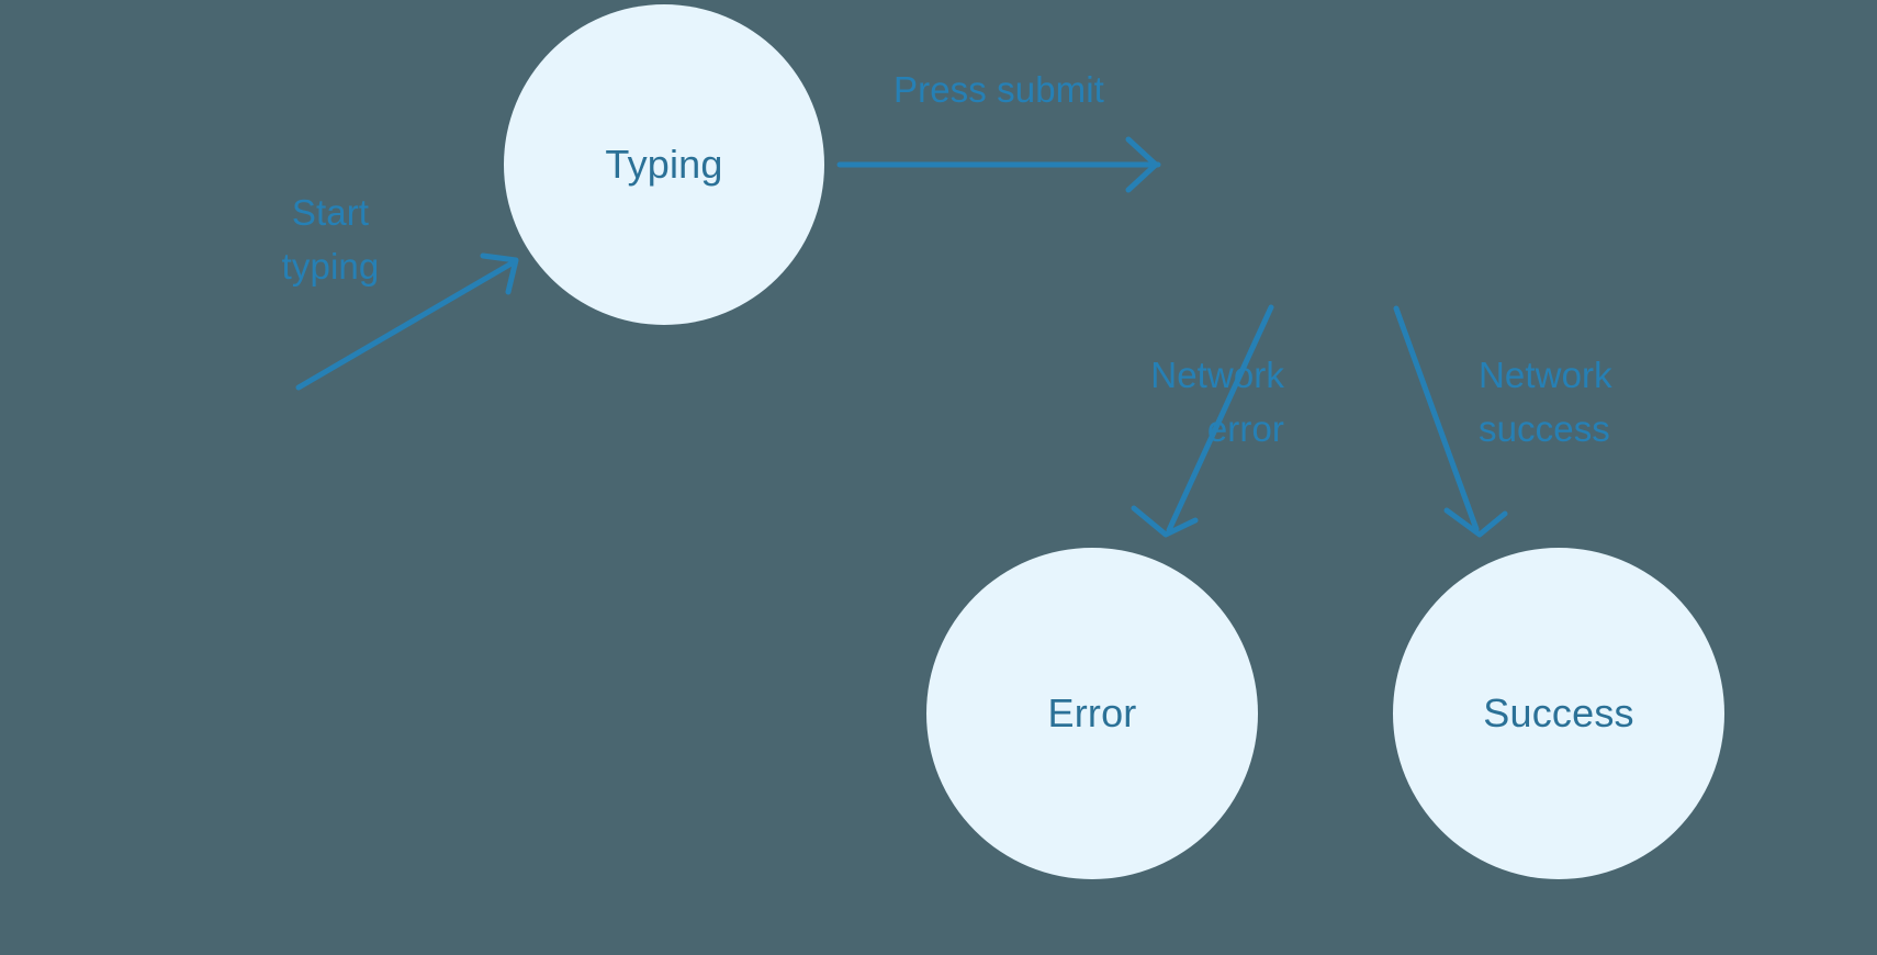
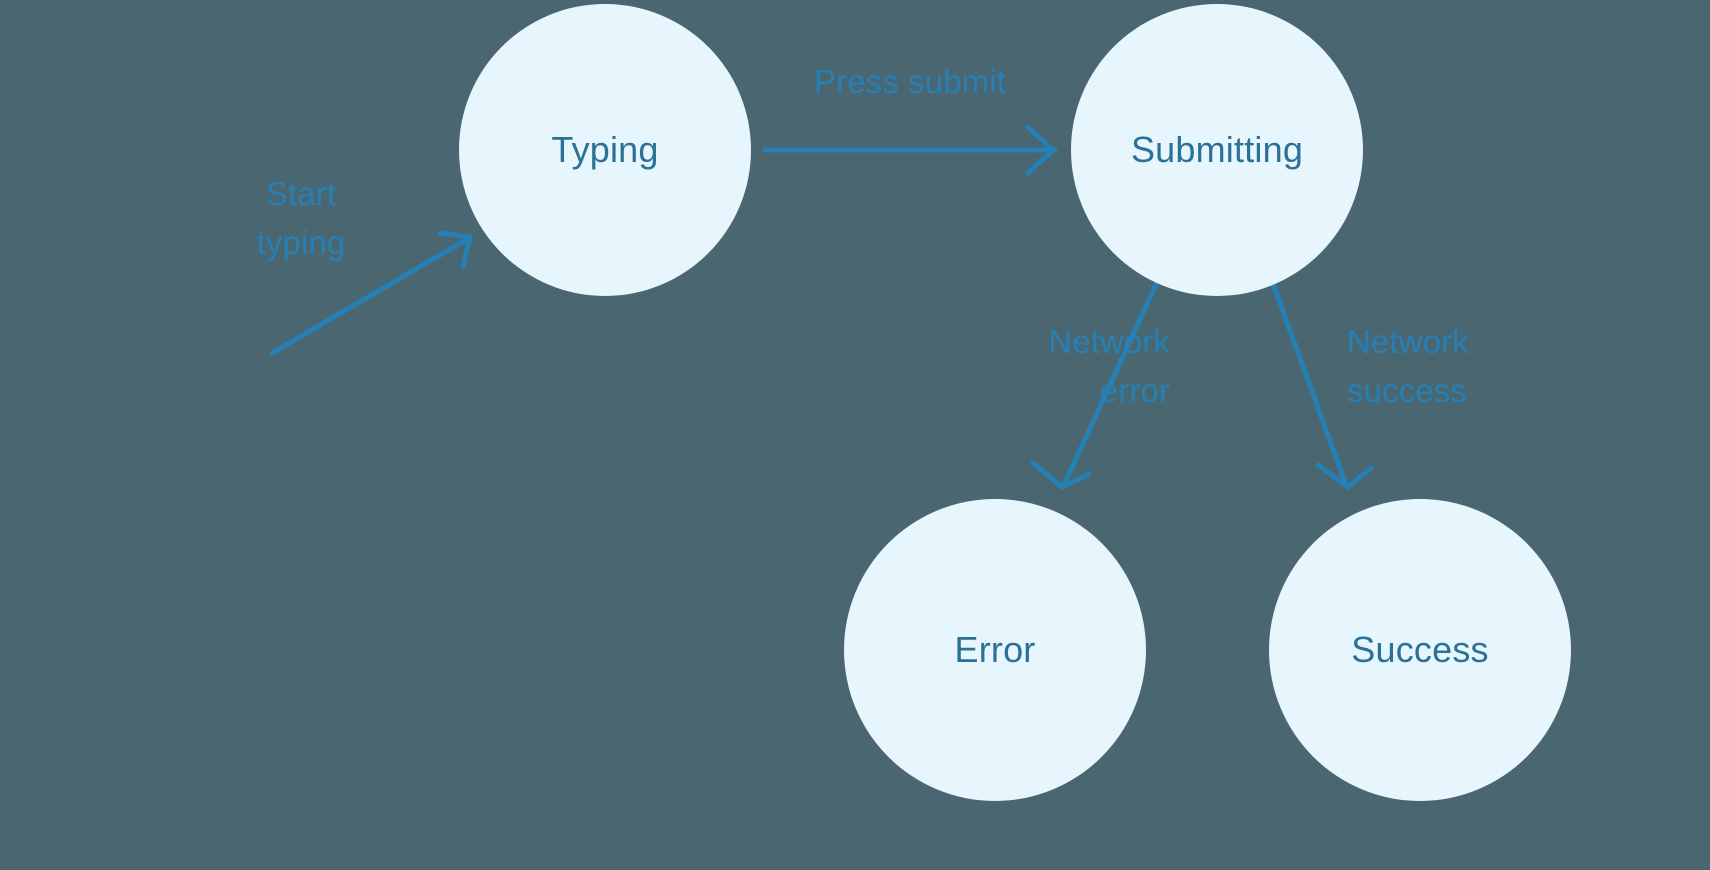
  Typing
+ Submitting
  Error
  Success
  Start
  typing
  Press submit
  Network
  error
  Network
  success
